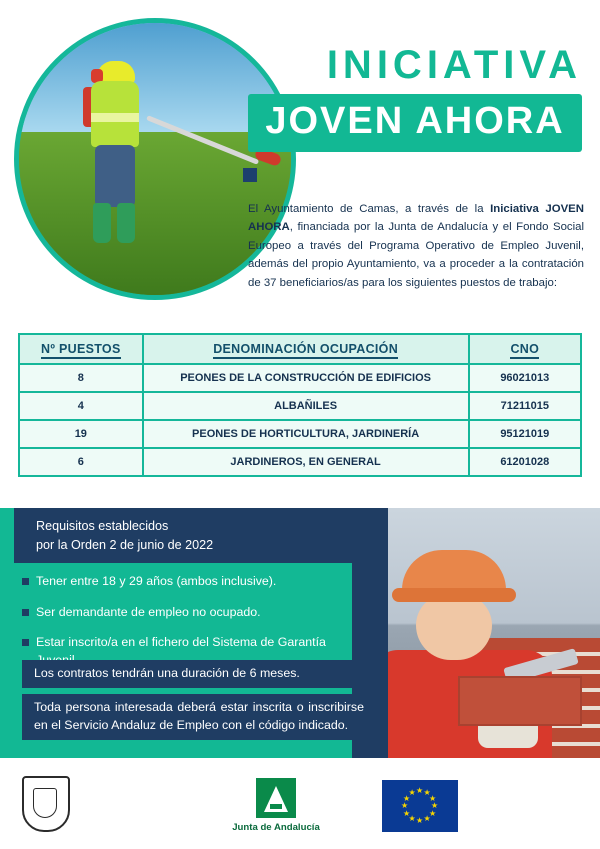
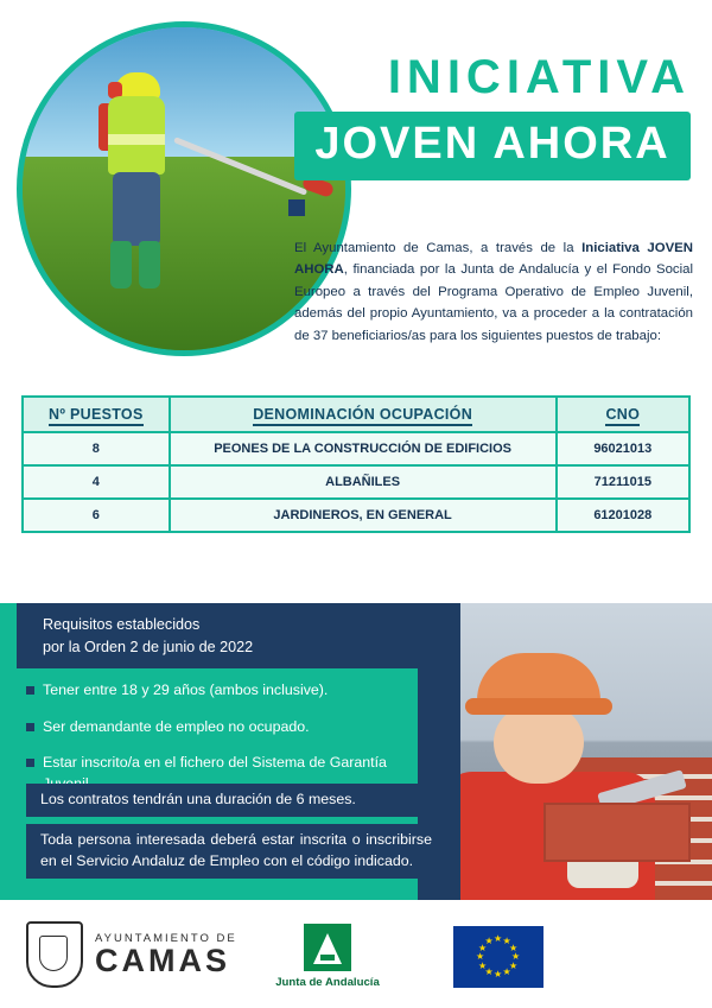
  INICIATIVA
  JOVEN AHORA
  El Ayuntamiento de Camas, a través de la Iniciativa JOVEN AHORA, financiada por la Junta de Andalucía y el Fondo Social Europeo a través del Programa Operativo de Empleo Juvenil, además del propio Ayuntamiento, va a proceder a la contratación de 37 beneficiarios/as para los siguientes puestos de trabajo:
  Nº PUESTOS	DENOMINACIÓN OCUPACIÓN	CNO
  8	PEONES DE LA CONSTRUCCIÓN DE EDIFICIOS	96021013
  4	ALBAÑILES	71211015
- 19	PEONES DE HORTICULTURA, JARDINERÍA	95121019
  6	JARDINEROS, EN GENERAL	61201028
  Requisitos establecidos
  por la Orden 2 de junio de 2022
  Tener entre 18 y 29 años (ambos inclusive).
  Ser demandante de empleo no ocupado.
  Estar inscrito/a en el fichero del Sistema de Garantía
  Los contratos tendrán una duración de 6 meses.
  Toda persona interesada deberá estar inscrita o inscribirse en el Servicio Andaluz de Empleo con el código indicado.
+ AYUNTAMIENTO DE
+ CAMAS
  Junta de Andalucía
  ★
  ★
  ★
  ★
  ★
  ★
  ★
  ★
  ★
  ★
  ★
  ★
